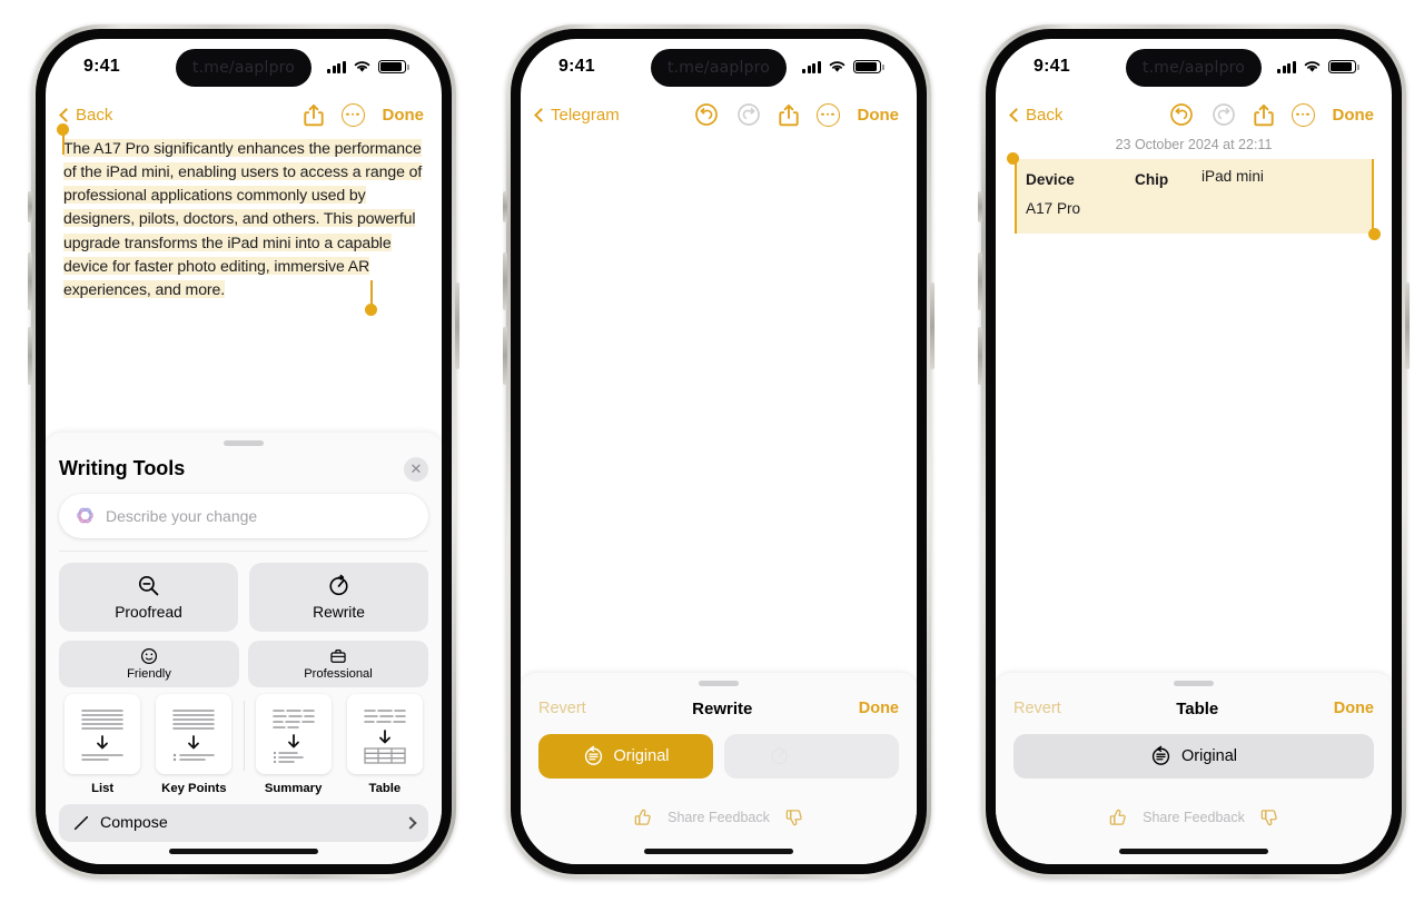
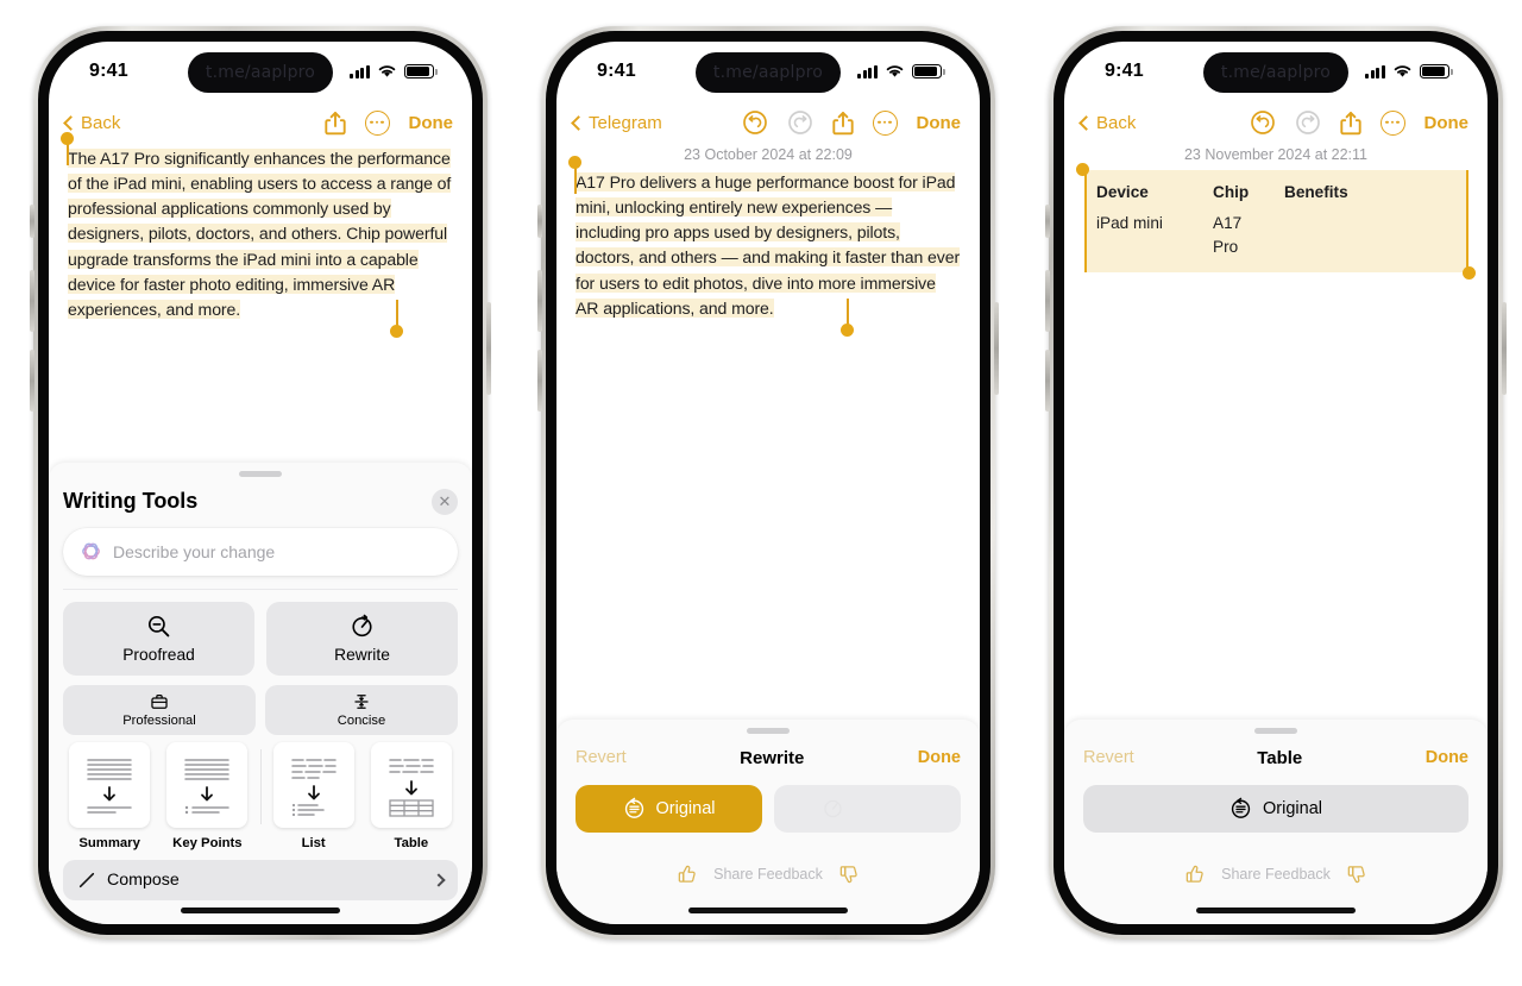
  9:41
  t.me/aaplpro
  Back
  Done
- The A17 Pro significantly enhances the performance of the iPad mini, enabling users to access a range of professional applications commonly used by designers, pilots, doctors, and others. This powerful upgrade transforms the iPad mini into a capable device for faster photo editing, immersive AR experiences, and more.
+ The A17 Pro significantly enhances the performance of the iPad mini, enabling users to access a range of professional applications commonly used by designers, pilots, doctors, and others. Chip powerful upgrade transforms the iPad mini into a capable device for faster photo editing, immersive AR experiences, and more.
  Writing Tools
  ✕
  Describe your change
  Proofread
  Rewrite
- Friendly
  Professional
+ Concise
- List
+ Summary
  Key Points
- Summary
+ List
  Table
  Compose
  9:41
  t.me/aaplpro
  Telegram
  Done
+ 23 October 2024 at 22:09
+ A17 Pro delivers a huge performance boost for iPad mini, unlocking entirely new experiences — including pro apps used by designers, pilots, doctors, and others — and making it faster than ever for users to edit photos, dive into more immersive AR applications, and more.
  Revert
  Rewrite
  Done
  Original
  Share Feedback
  9:41
  t.me/aaplpro
  Back
  Done
- 23 October 2024 at 22:11
+ 23 November 2024 at 22:11
  Device
  Chip
+ Benefits
  iPad mini
  A17 Pro
  Revert
  Table
  Done
  Original
  Share Feedback
